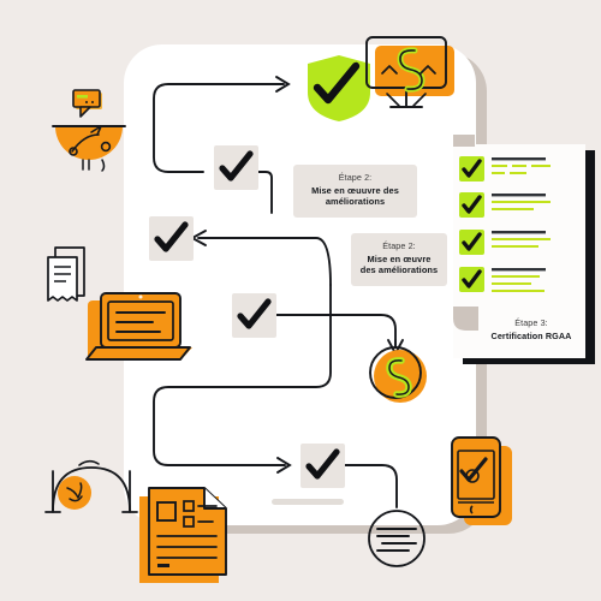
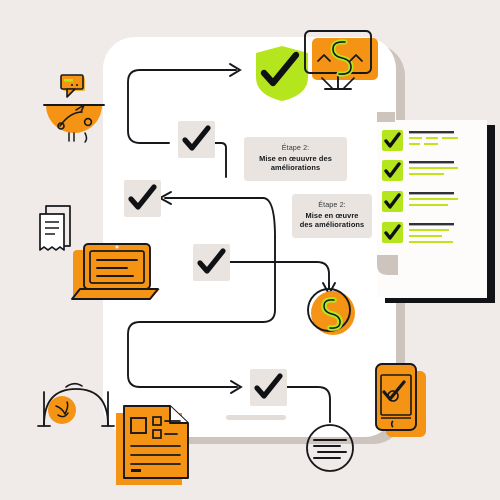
  Étape 2:
  Mise en œuuvre des
  améliorations
  Étape 2:
  Mise en œuvre
  des améliorations
- Étape 3:
- Certification RGAA
